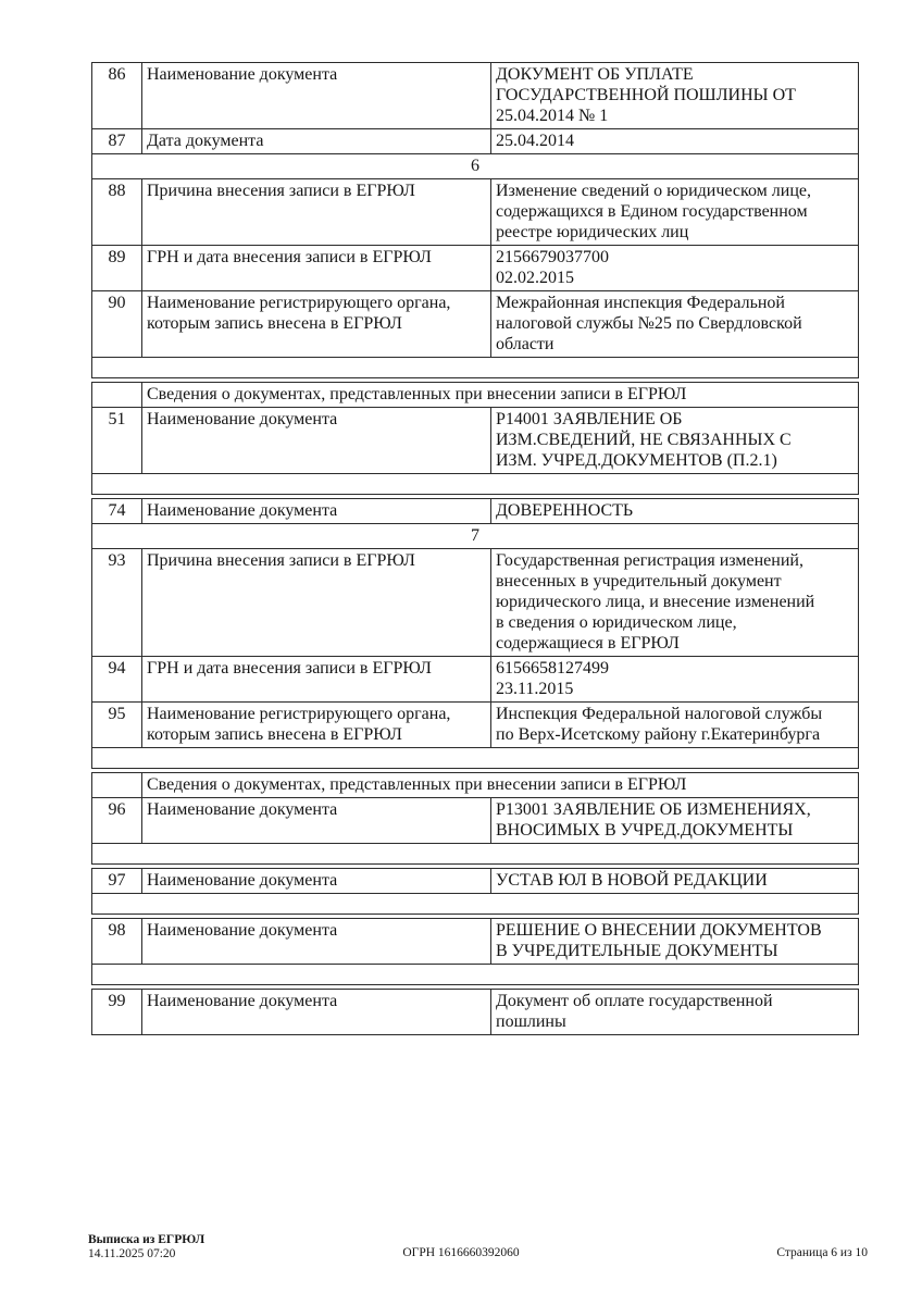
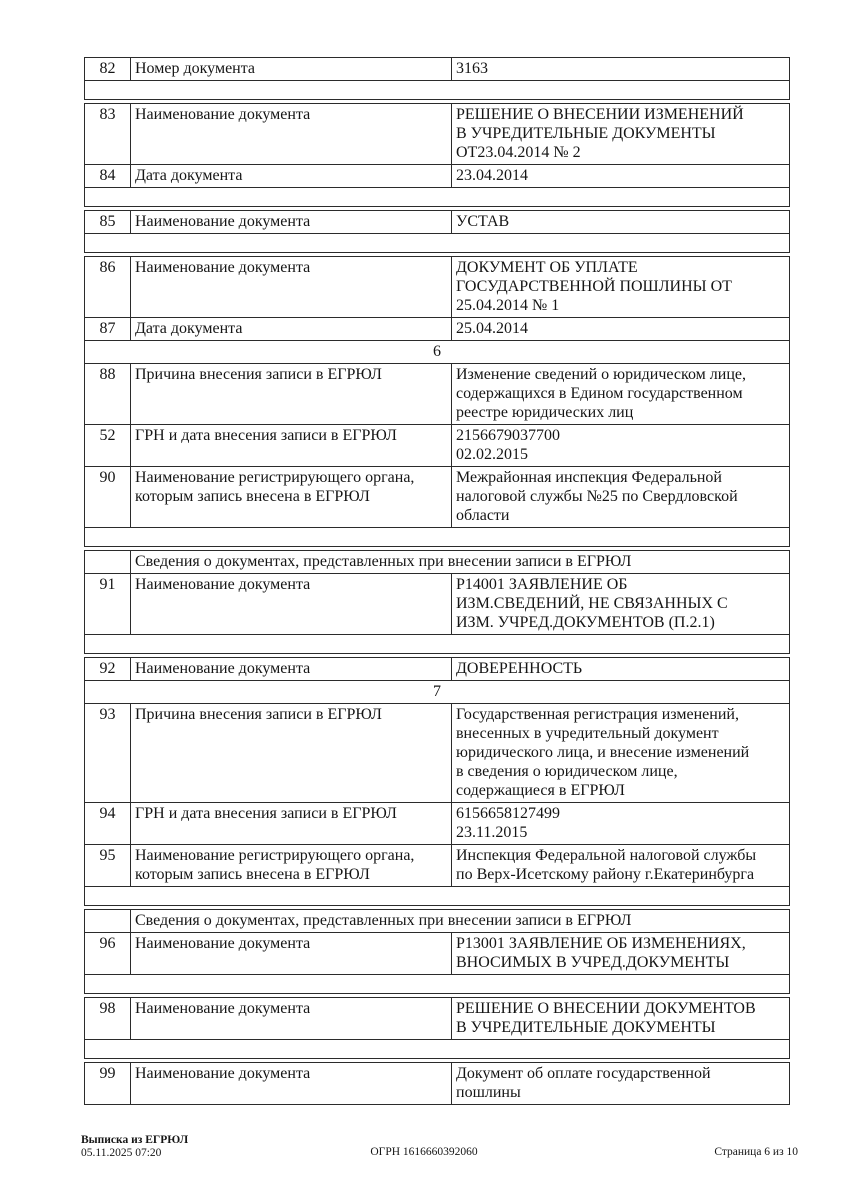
+ 82	Номер документа	3163
+ 83	Наименование документа	РЕШЕНИЕ О ВНЕСЕНИИ ИЗМЕНЕНИЙ В УЧРЕДИТЕЛЬНЫЕ ДОКУМЕНТЫ ОТ23.04.2014 № 2
+ 84	Дата документа	23.04.2014
+ 85	Наименование документа	УСТАВ
  86	Наименование документа	ДОКУМЕНТ ОБ УПЛАТЕ ГОСУДАРСТВЕННОЙ ПОШЛИНЫ ОТ 25.04.2014 № 1
  87	Дата документа	25.04.2014
  6
  88	Причина внесения записи в ЕГРЮЛ	Изменение сведений о юридическом лице, содержащихся в Едином государственном реестре юридических лиц
- 89	ГРН и дата внесения записи в ЕГРЮЛ	2156679037700 02.02.2015
+ 52	ГРН и дата внесения записи в ЕГРЮЛ	2156679037700 02.02.2015
  90	Наименование регистрирующего органа, которым запись внесена в ЕГРЮЛ	Межрайонная инспекция Федеральной налоговой службы №25 по Свердловской области
  	Сведения о документах, представленных при внесении записи в ЕГРЮЛ
- 51	Наименование документа	Р14001 ЗАЯВЛЕНИЕ ОБ ИЗМ.СВЕДЕНИЙ, НЕ СВЯЗАННЫХ С ИЗМ. УЧРЕД.ДОКУМЕНТОВ (П.2.1)
+ 91	Наименование документа	Р14001 ЗАЯВЛЕНИЕ ОБ ИЗМ.СВЕДЕНИЙ, НЕ СВЯЗАННЫХ С ИЗМ. УЧРЕД.ДОКУМЕНТОВ (П.2.1)
- 74	Наименование документа	ДОВЕРЕННОСТЬ
+ 92	Наименование документа	ДОВЕРЕННОСТЬ
  7
  93	Причина внесения записи в ЕГРЮЛ	Государственная регистрация изменений, внесенных в учредительный документ юридического лица, и внесение изменений в сведения о юридическом лице, содержащиеся в ЕГРЮЛ
  94	ГРН и дата внесения записи в ЕГРЮЛ	6156658127499 23.11.2015
  95	Наименование регистрирующего органа, которым запись внесена в ЕГРЮЛ	Инспекция Федеральной налоговой службы по Верх-Исетскому району г.Екатеринбурга
  	Сведения о документах, представленных при внесении записи в ЕГРЮЛ
  96	Наименование документа	Р13001 ЗАЯВЛЕНИЕ ОБ ИЗМЕНЕНИЯХ, ВНОСИМЫХ В УЧРЕД.ДОКУМЕНТЫ
- 97	Наименование документа	УСТАВ ЮЛ В НОВОЙ РЕДАКЦИИ
  98	Наименование документа	РЕШЕНИЕ О ВНЕСЕНИИ ДОКУМЕНТОВ В УЧРЕДИТЕЛЬНЫЕ ДОКУМЕНТЫ
  99	Наименование документа	Документ об оплате государственной пошлины
  Выписка из ЕГРЮЛ
- 14.11.2025 07:20
+ 05.11.2025 07:20
  ОГРН 1616660392060
  Страница 6 из 10
